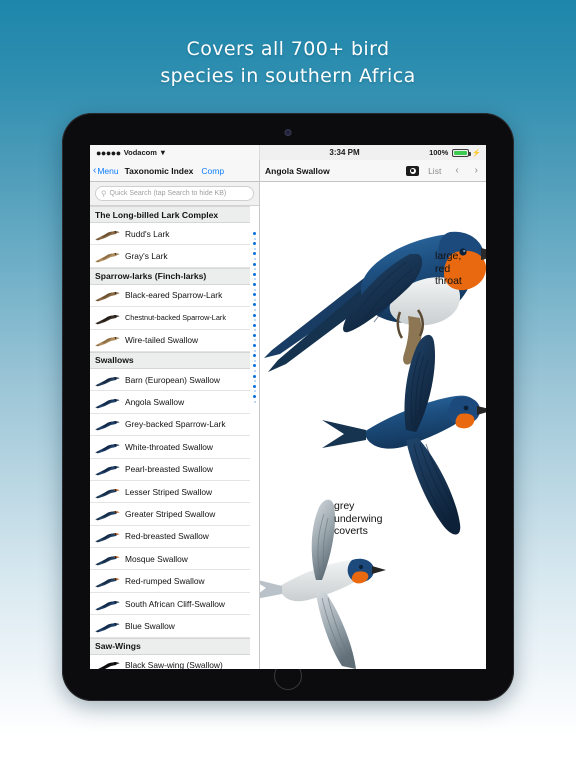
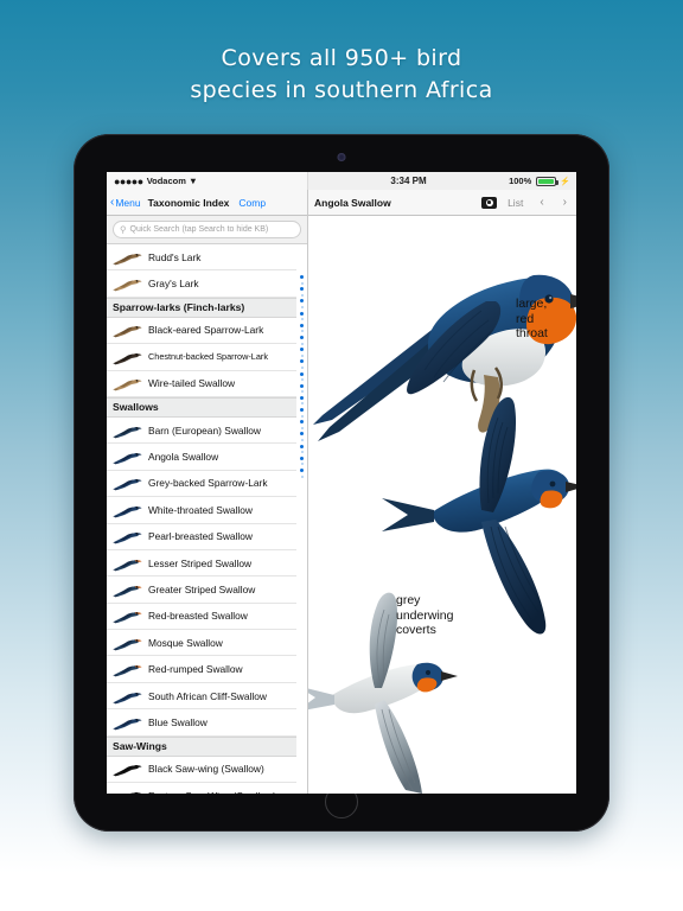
- Covers all 700+ bird
+ Covers all 950+ bird
  species in southern Africa
  ●●●●●
  Vodacom
  ▾
  3:34 PM
  100%
  ‹
  Menu
  Taxonomic Index
  Comp
  ⚲
- The Long-billed Lark Complex
  Rudd's Lark
  Gray's Lark
  Sparrow-larks (Finch-larks)
  Black-eared Sparrow-Lark
  Chestnut-backed Sparrow-Lark
  Wire-tailed Swallow
  Swallows
  Barn (European) Swallow
  Angola Swallow
  Grey-backed Sparrow-Lark
  White-throated Swallow
  Pearl-breasted Swallow
  Lesser Striped Swallow
  Greater Striped Swallow
  Red-breasted Swallow
  Mosque Swallow
  Red-rumped Swallow
  South African Cliff-Swallow
  Blue Swallow
  Saw-Wings
  Black Saw-wing (Swallow)
  Angola Swallow
  List
  ‹
  ›
  large,
  red
  throat
  grey
  underwing
  coverts
